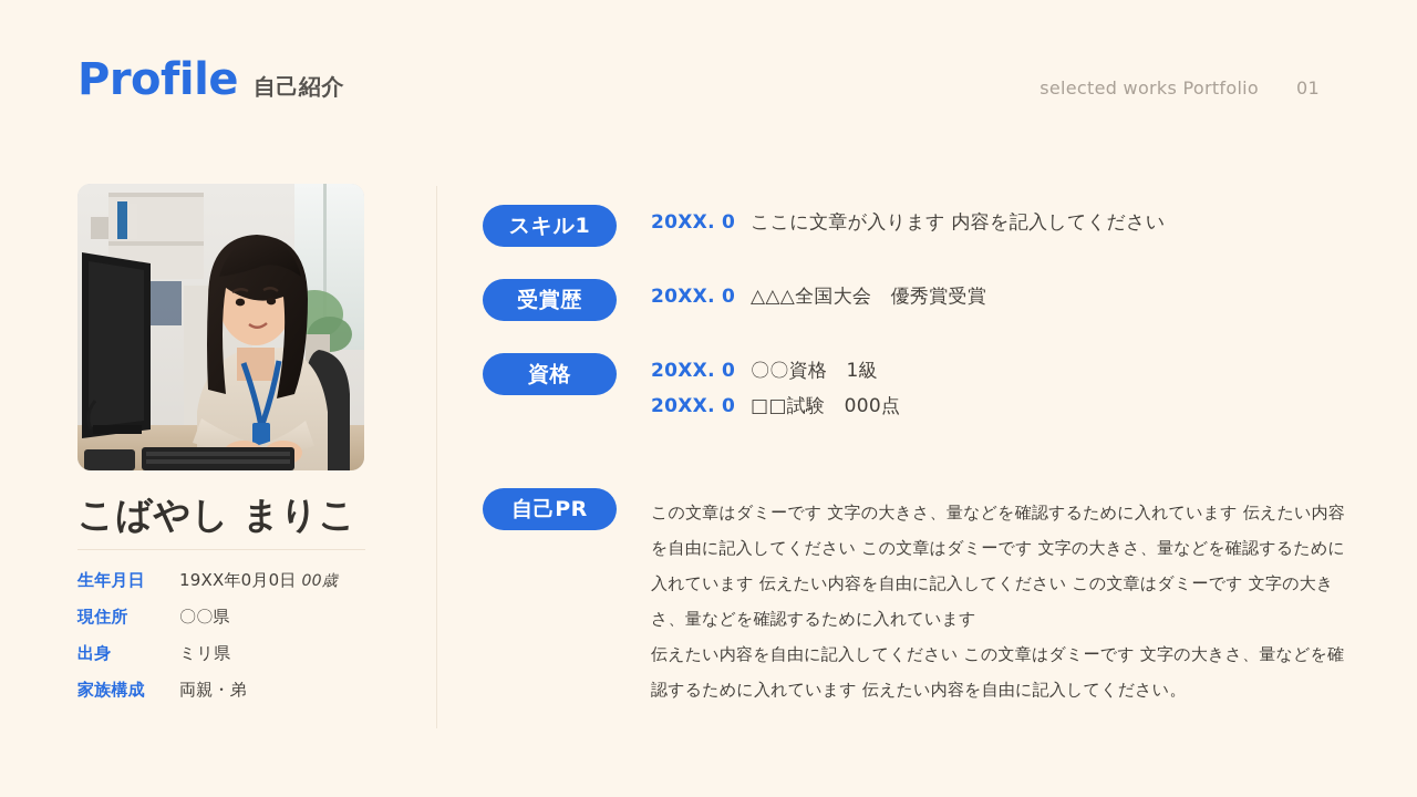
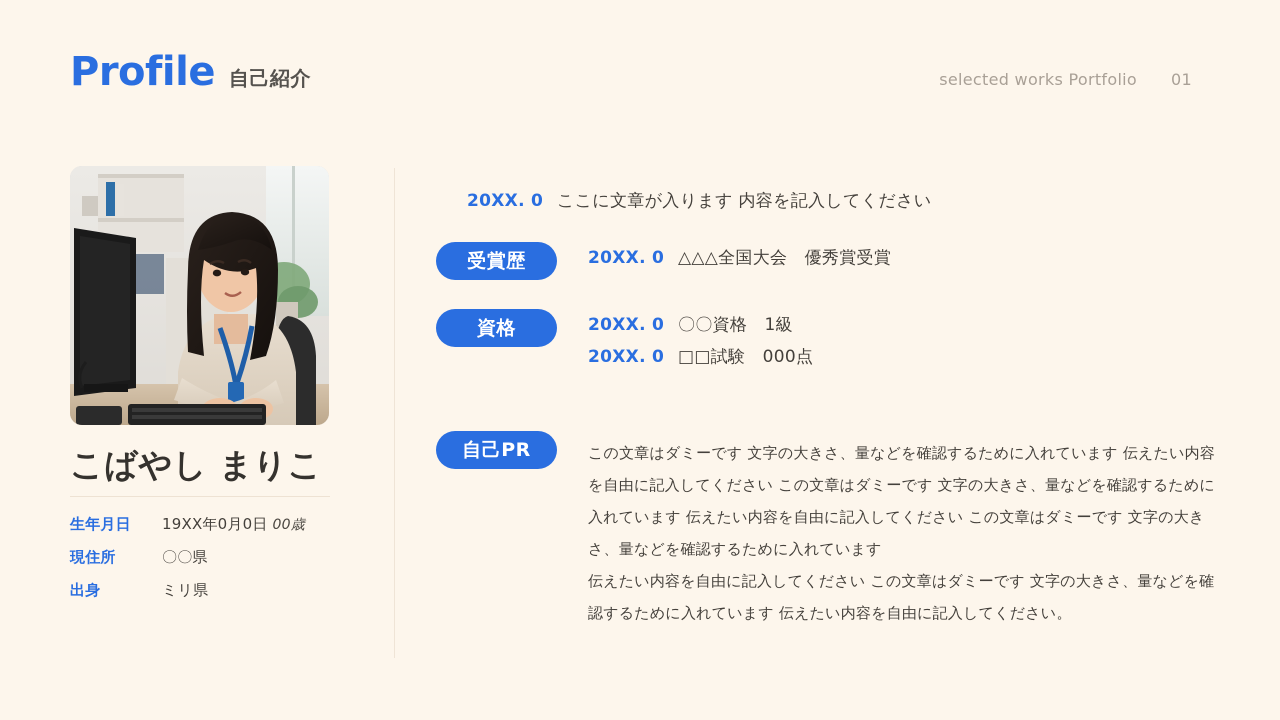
  Profile
  自己紹介
  selected works Portfolio
  01
  こばやし まりこ
  生年月日
  19XX年0月0日 00歳
  現住所
  〇〇県
  出身
  ミリ県
- 家族構成
- 両親・弟
- スキル1
  20XX. 0
  ここに文章が入ります 内容を記入してください
  受賞歴
  20XX. 0
  △△△全国大会 優秀賞受賞
  資格
  20XX. 0
  〇〇資格 1級
  20XX. 0
  □□試験 000点
  自己PR
  この文章はダミーです 文字の大きさ、量などを確認するために入れています 伝えたい内容を自由に記入してください この文章はダミーです 文字の大きさ、量などを確認するために入れています 伝えたい内容を自由に記入してください この文章はダミーです 文字の大きさ、量などを確認するために入れています
  伝えたい内容を自由に記入してください この文章はダミーです 文字の大きさ、量などを確認するために入れています 伝えたい内容を自由に記入してください。
